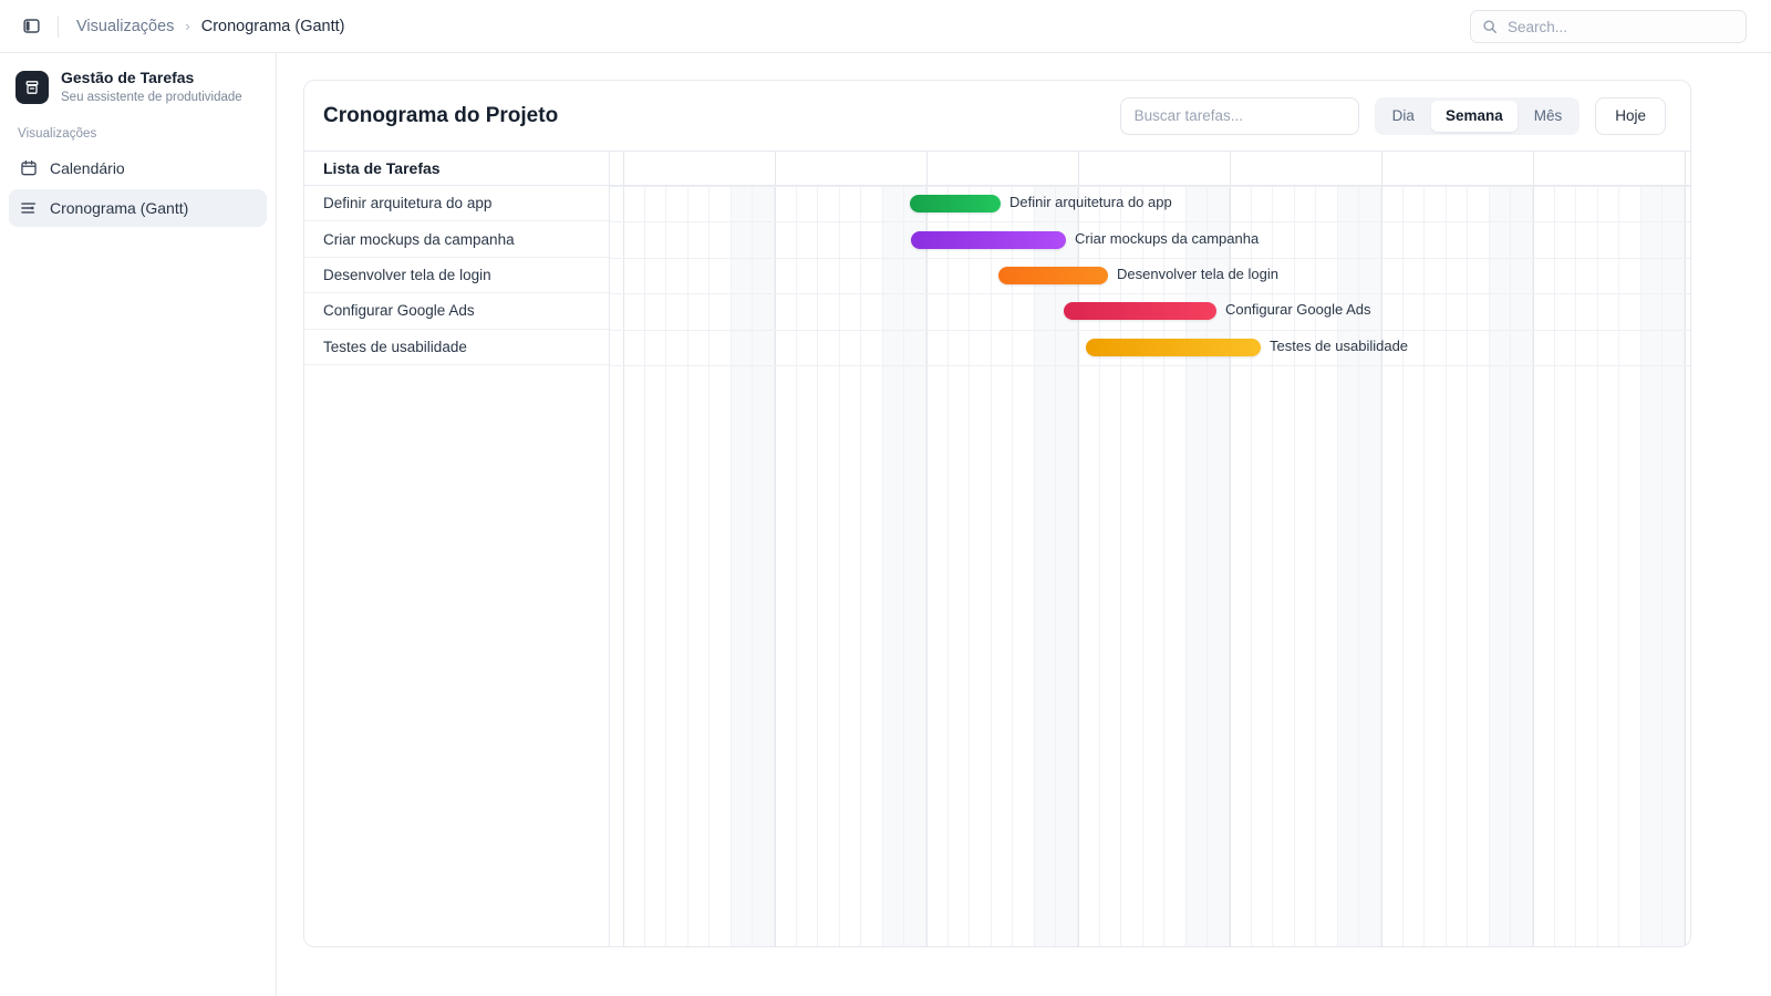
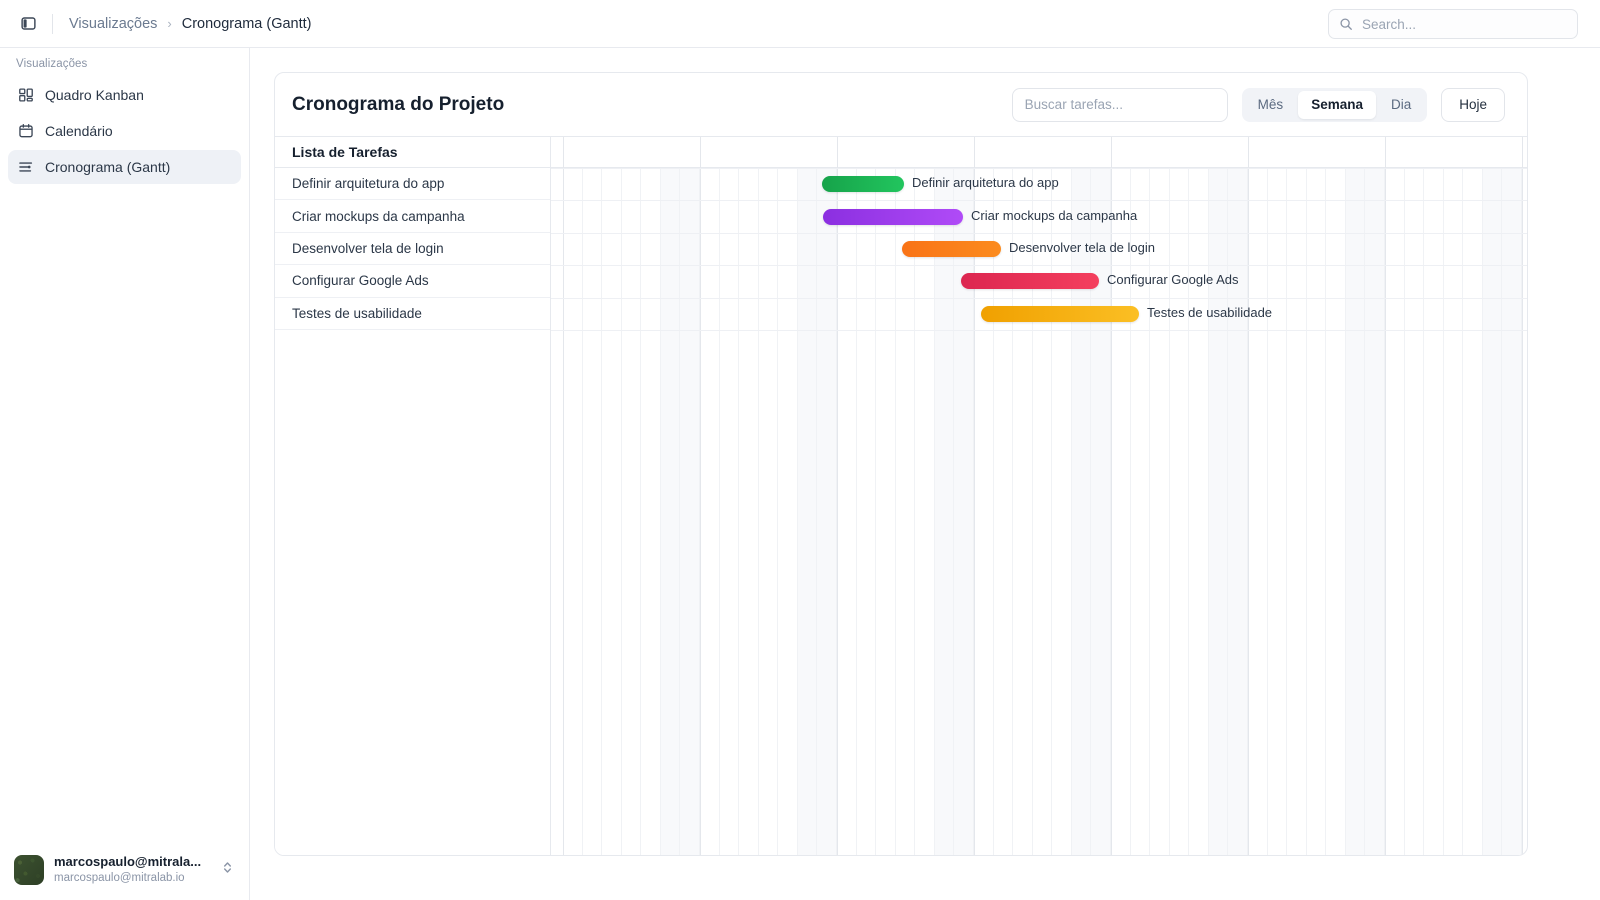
  Visualizações
  ›
  Cronograma (Gantt)
  Search...
- Gestão de Tarefas
- Seu assistente de produtividade
  Visualizações
+ Quadro Kanban
  Calendário
  Cronograma (Gantt)
+ marcospaulo@mitrala...
+ marcospaulo@mitralab.io
  Cronograma do Projeto
  Buscar tarefas...
- Dia
+ Mês
  Semana
- Mês
+ Dia
  Hoje
  Lista de Tarefas
  Definir arquitetura do app
  Criar mockups da campanha
  Desenvolver tela de login
  Configurar Google Ads
  Testes de usabilidade
  Definir arquitetura do app
  Criar mockups da campanha
  Desenvolver tela de login
  Configurar Google Ads
  Testes de usabilidade
